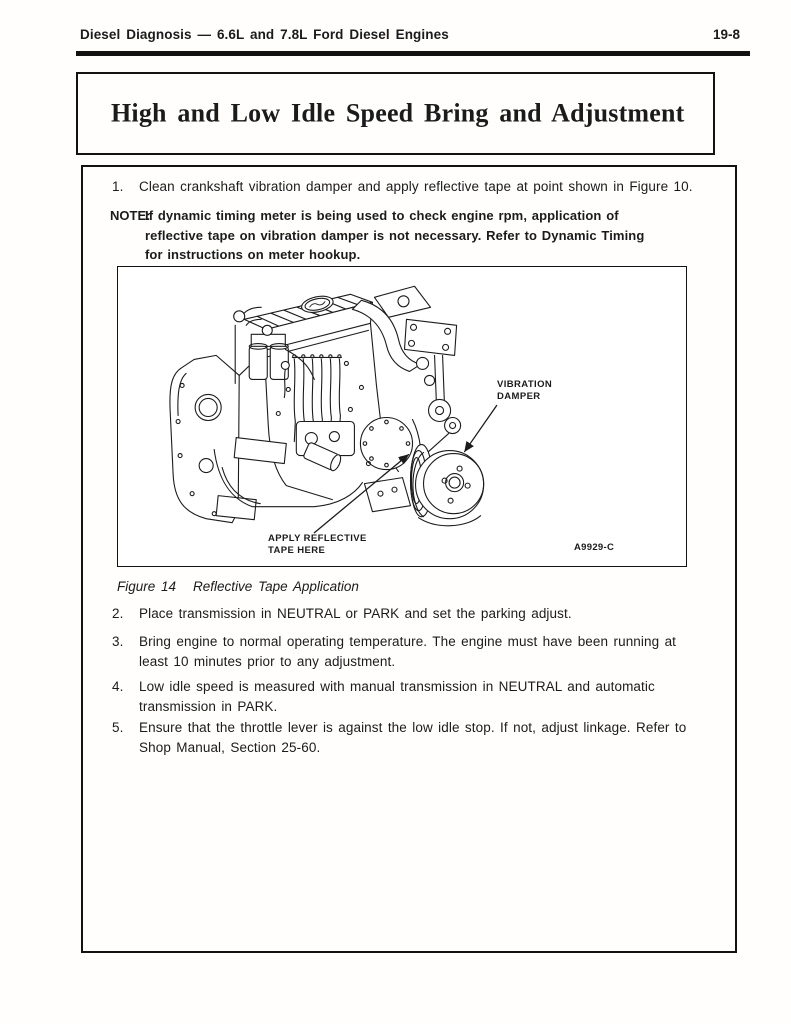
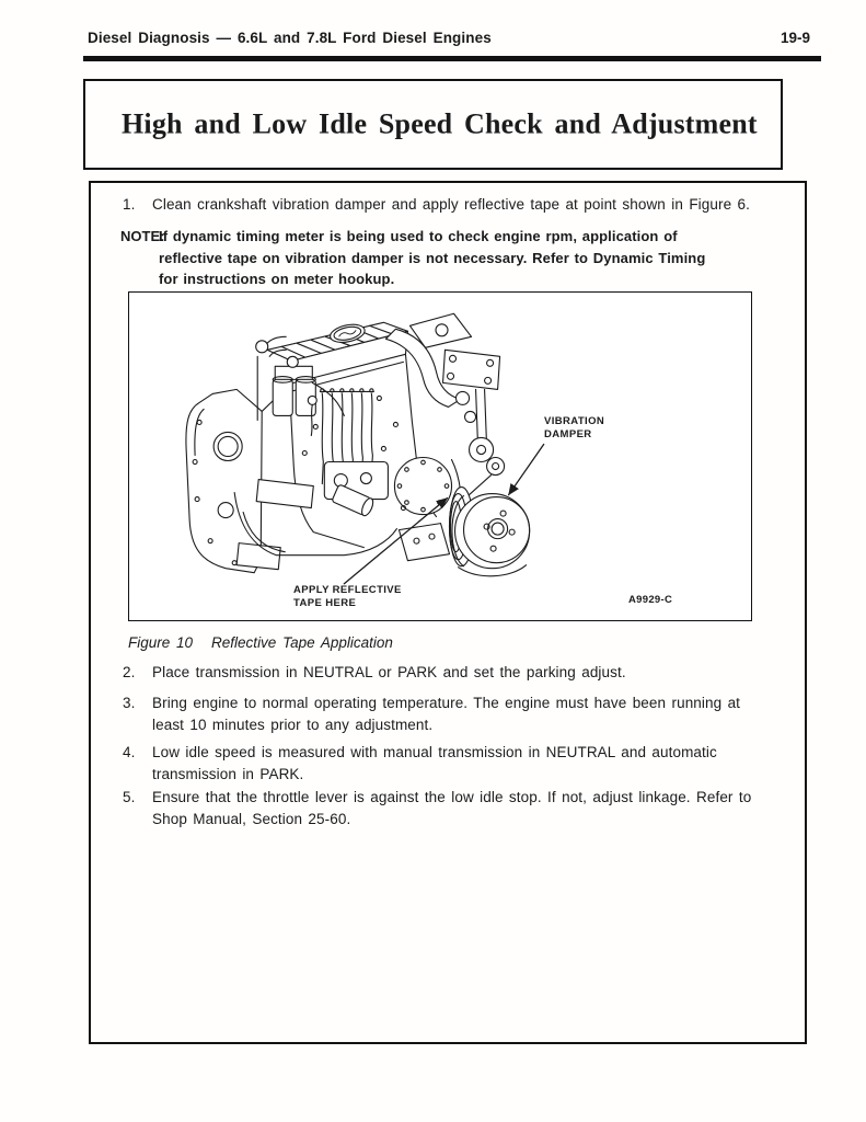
  Diesel Diagnosis — 6.6L and 7.8L Ford Diesel Engines
- 19-8
+ 19-9
- High and Low Idle Speed Bring and Adjustment
+ High and Low Idle Speed Check and Adjustment
  1.
- Clean crankshaft vibration damper and apply reflective tape at point shown in Figure 10.
+ Clean crankshaft vibration damper and apply reflective tape at point shown in Figure 6.
  NOTE
  If dynamic timing meter is being used to check engine rpm, application of
  reflective tape on vibration damper is not necessary. Refer to Dynamic Timing
  for instructions on meter hookup.
  VIBRATION
  DAMPER
  APPLY REFLECTIVE
  TAPE HERE
  A9929-C
- Figure 14 Reflective Tape Application
+ Figure 10 Reflective Tape Application
  2.
  Place transmission in NEUTRAL or PARK and set the parking adjust.
  3.
  Bring engine to normal operating temperature. The engine must have been running at
  least 10 minutes prior to any adjustment.
  4.
  Low idle speed is measured with manual transmission in NEUTRAL and automatic
  transmission in PARK.
  5.
  Ensure that the throttle lever is against the low idle stop. If not, adjust linkage. Refer to
  Shop Manual, Section 25-60.
